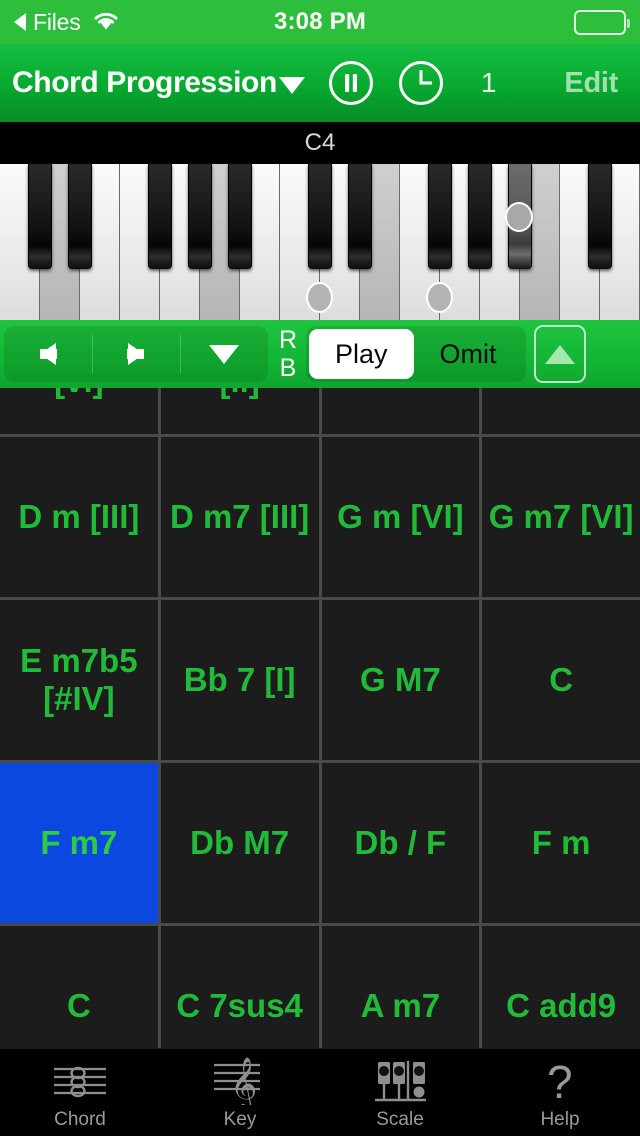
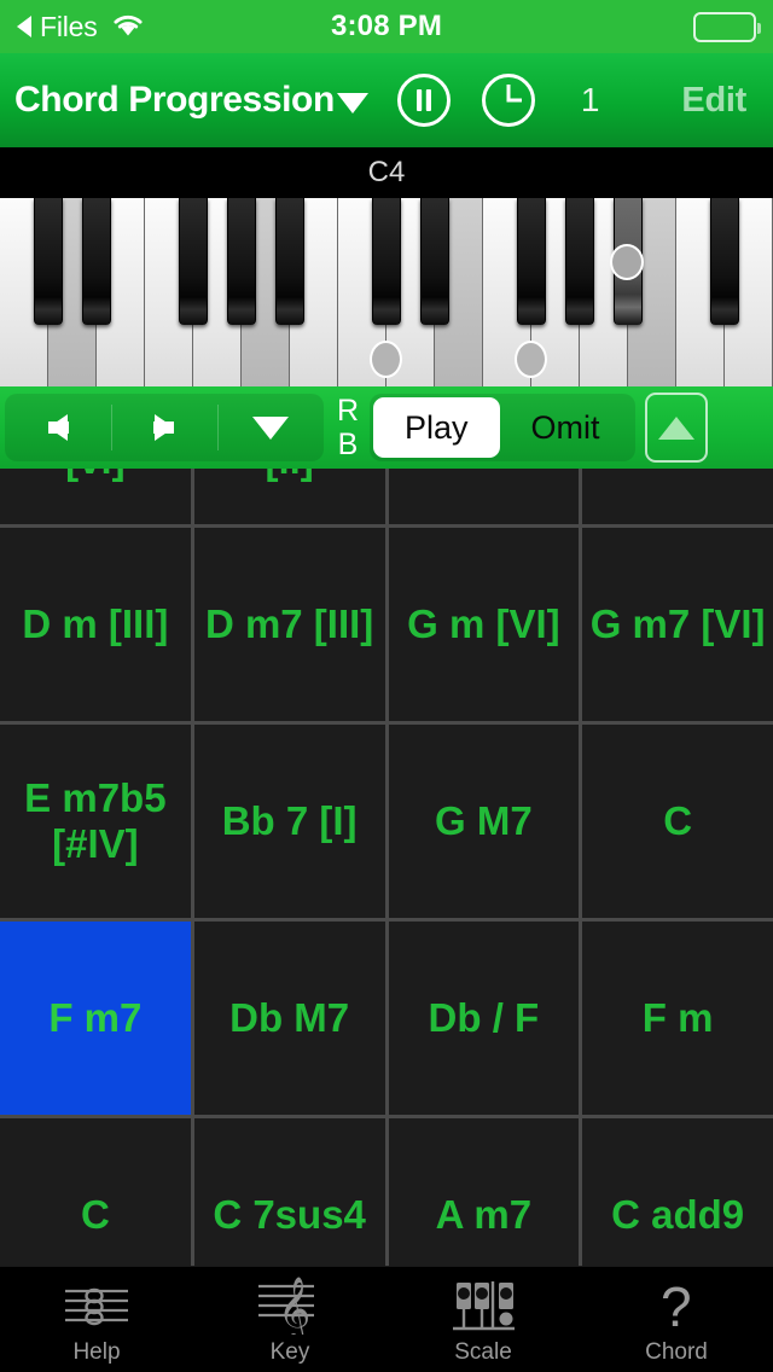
  Files
  3:08 PM
  Chord Progression
  1
  Edit
  C4
  R
  B
  Play
  Omit
  D m [III]
  D m7 [III]
  G m [VI]
  G m7 [VI]
  E m7b5
  [#IV]
  Bb 7 [I]
  G M7
  C
  F m7
  Db M7
  Db / F
  F m
  C
  C 7sus4
  A m7
  C add9
- Chord
+ Help
  𝄞
  Key
  Scale
  ?
- Help
+ Chord
